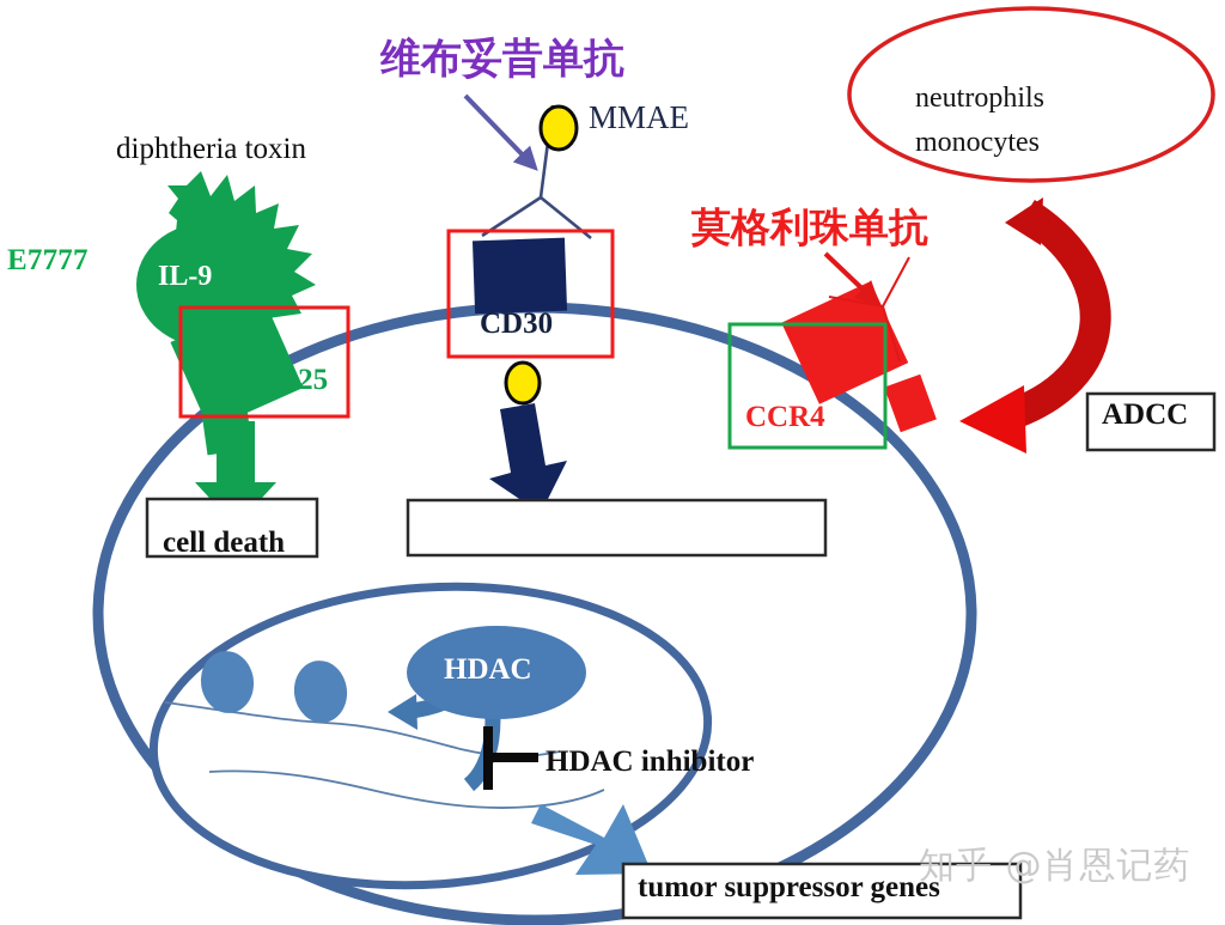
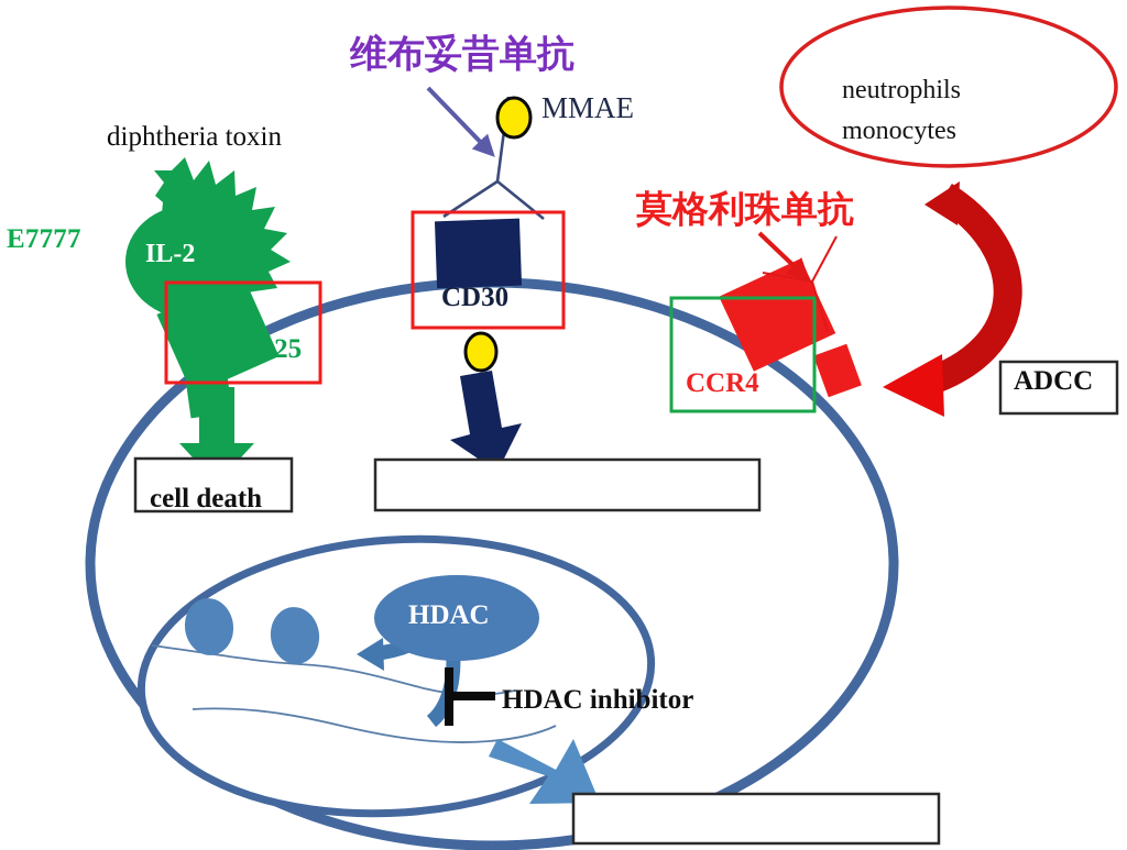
  diphtheria toxin
  E7777
- IL-9
+ IL-2
  CD25
  维布妥昔单抗
  MMAE
  CD30
  neutrophils
  monocytes
  莫格利珠单抗
  CCR4
  ADCC
  cell death
  HDAC
  HDAC inhibitor
- tumor suppressor genes
- 知乎 @肖恩记药
